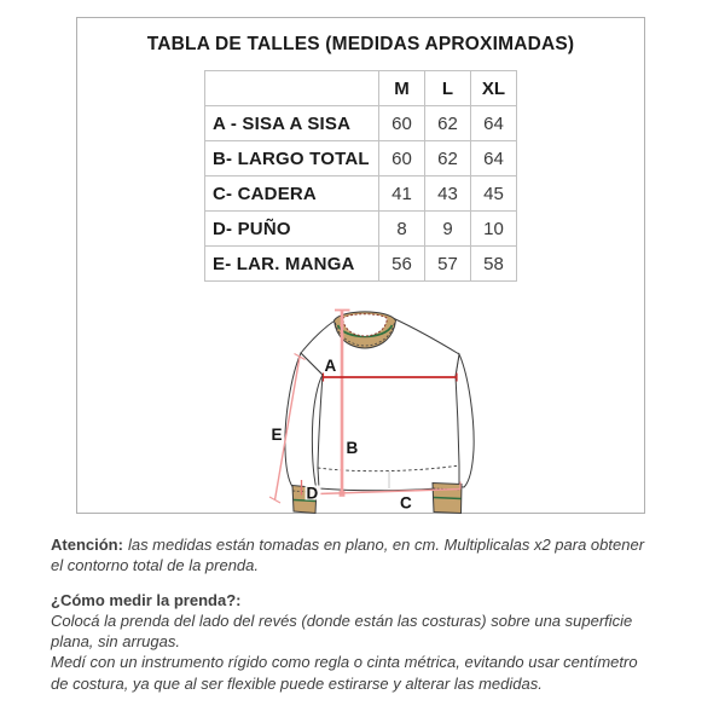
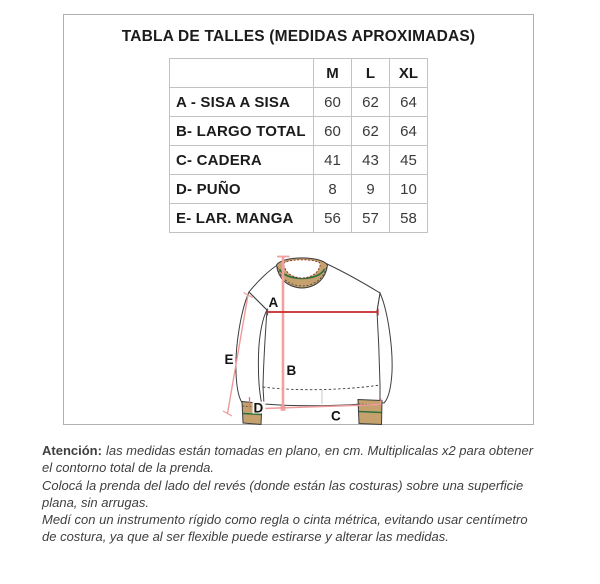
  TABLA DE TALLES (MEDIDAS APROXIMADAS)
  	M	L	XL
  A - SISA A SISA	60	62	64
  B- LARGO TOTAL	60	62	64
  C- CADERA	41	43	45
  D- PUÑO	8	9	10
  E- LAR. MANGA	56	57	58
  A
  B
  E
  D
  C
  Atención: las medidas están tomadas en plano, en cm. Multiplicalas x2 para obtener
  el contorno total de la prenda.
- ¿Cómo medir la prenda?:
  Colocá la prenda del lado del revés (donde están las costuras) sobre una superficie
  plana, sin arrugas.
  Medí con un instrumento rígido como regla o cinta métrica, evitando usar centímetro
  de costura, ya que al ser flexible puede estirarse y alterar las medidas.
